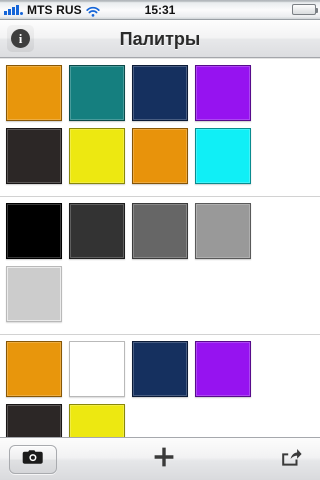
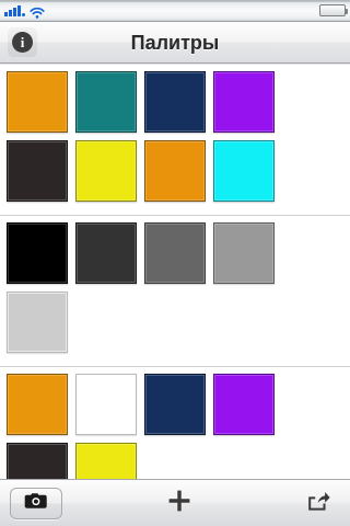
- MTS RUS
- 15:31
  i
  Палитры
